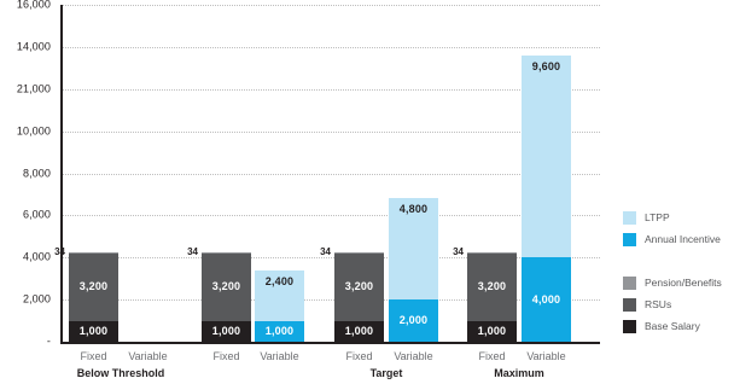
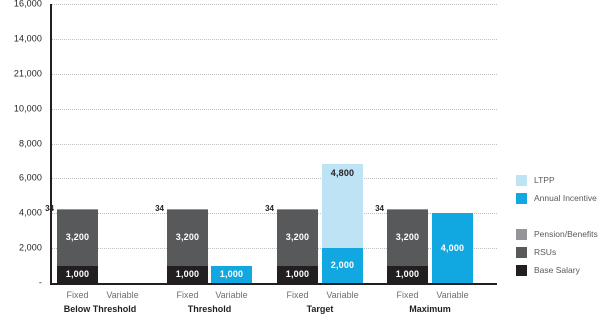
  -
  2,000
  4,000
  6,000
  8,000
  10,000
  21,000
  14,000
  16,000
  LTPP
  Annual Incentive
  Pension/Benefits
  RSUs
  Base Salary
  1,000
  3,200
  34
  Fixed
  Variable
  1,000
  3,200
  34
  Fixed
  1,000
- 2,400
  Variable
  1,000
  3,200
  34
  Fixed
  2,000
  4,800
  Variable
  1,000
  3,200
  34
  Fixed
  4,000
- 9,600
  Variable
  Below Threshold
+ Threshold
  Target
  Maximum
